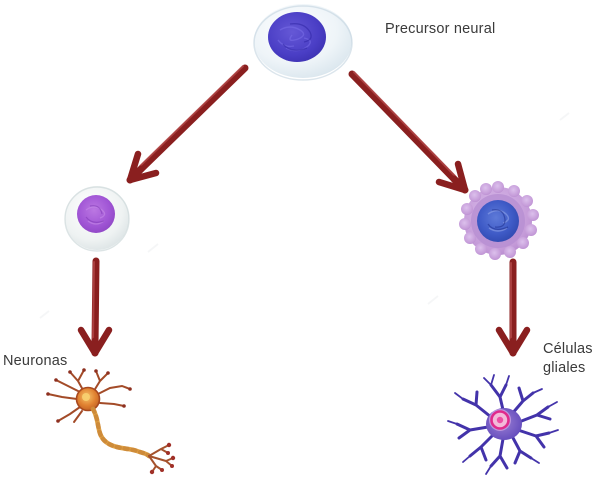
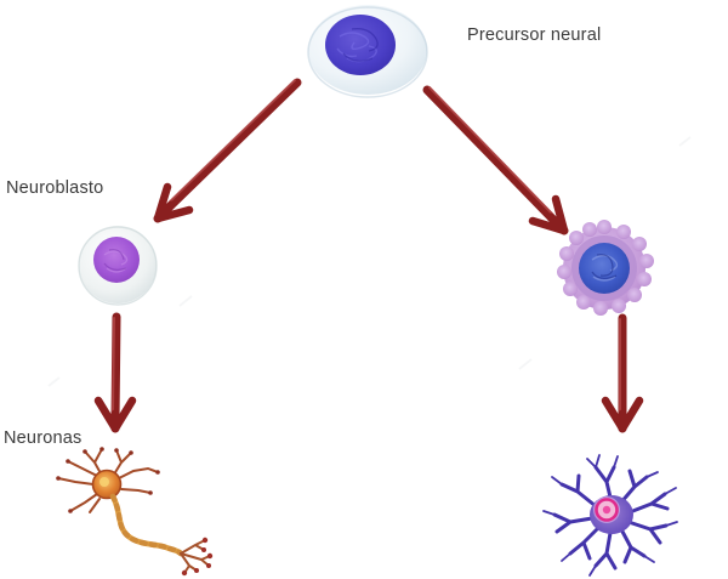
  Precursor neural
+ Neuroblasto
  Neuronas
- Células
- gliales
